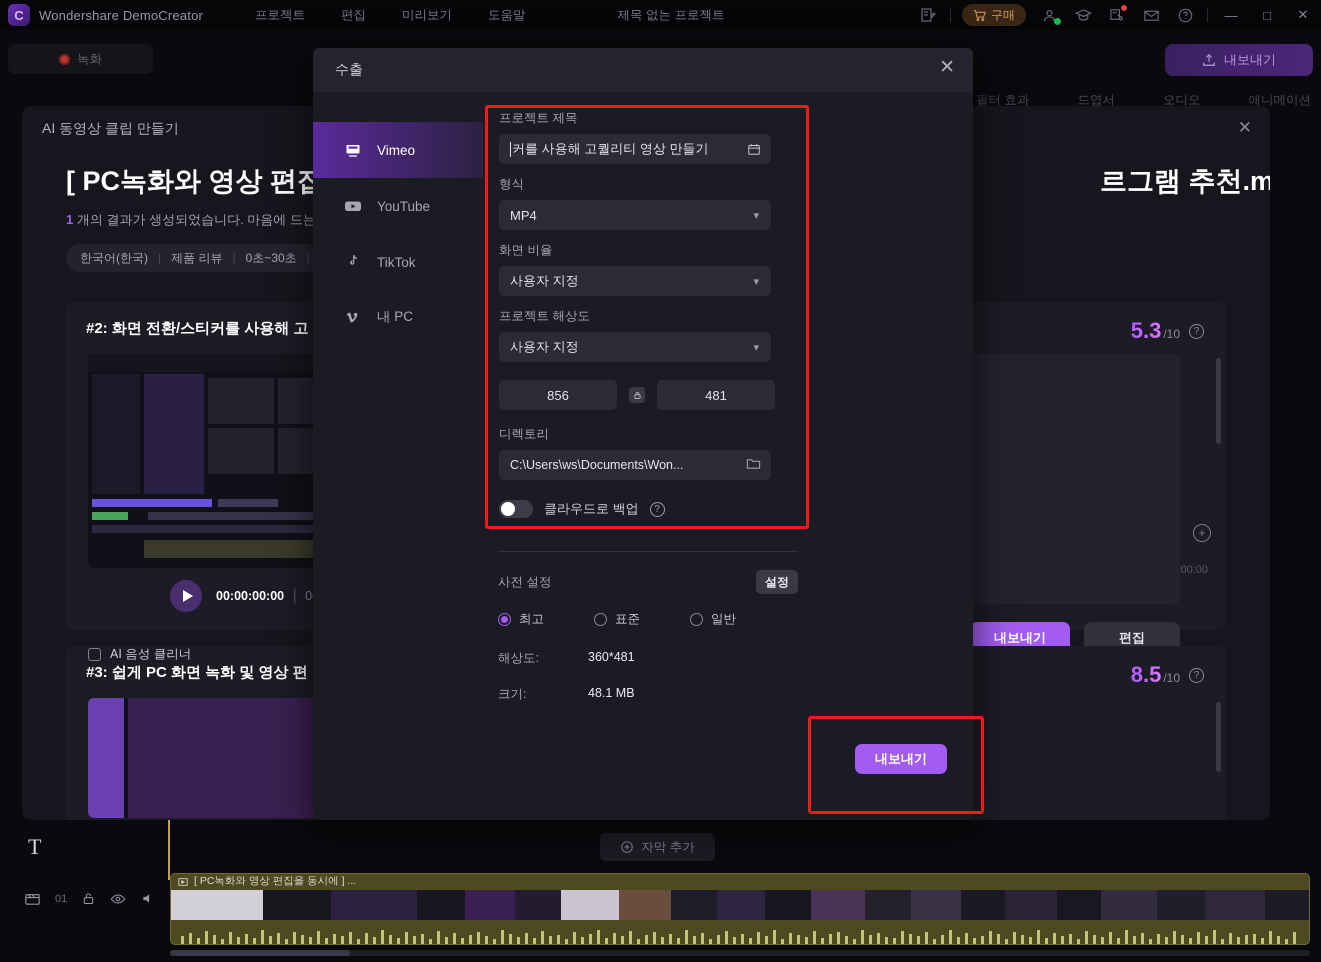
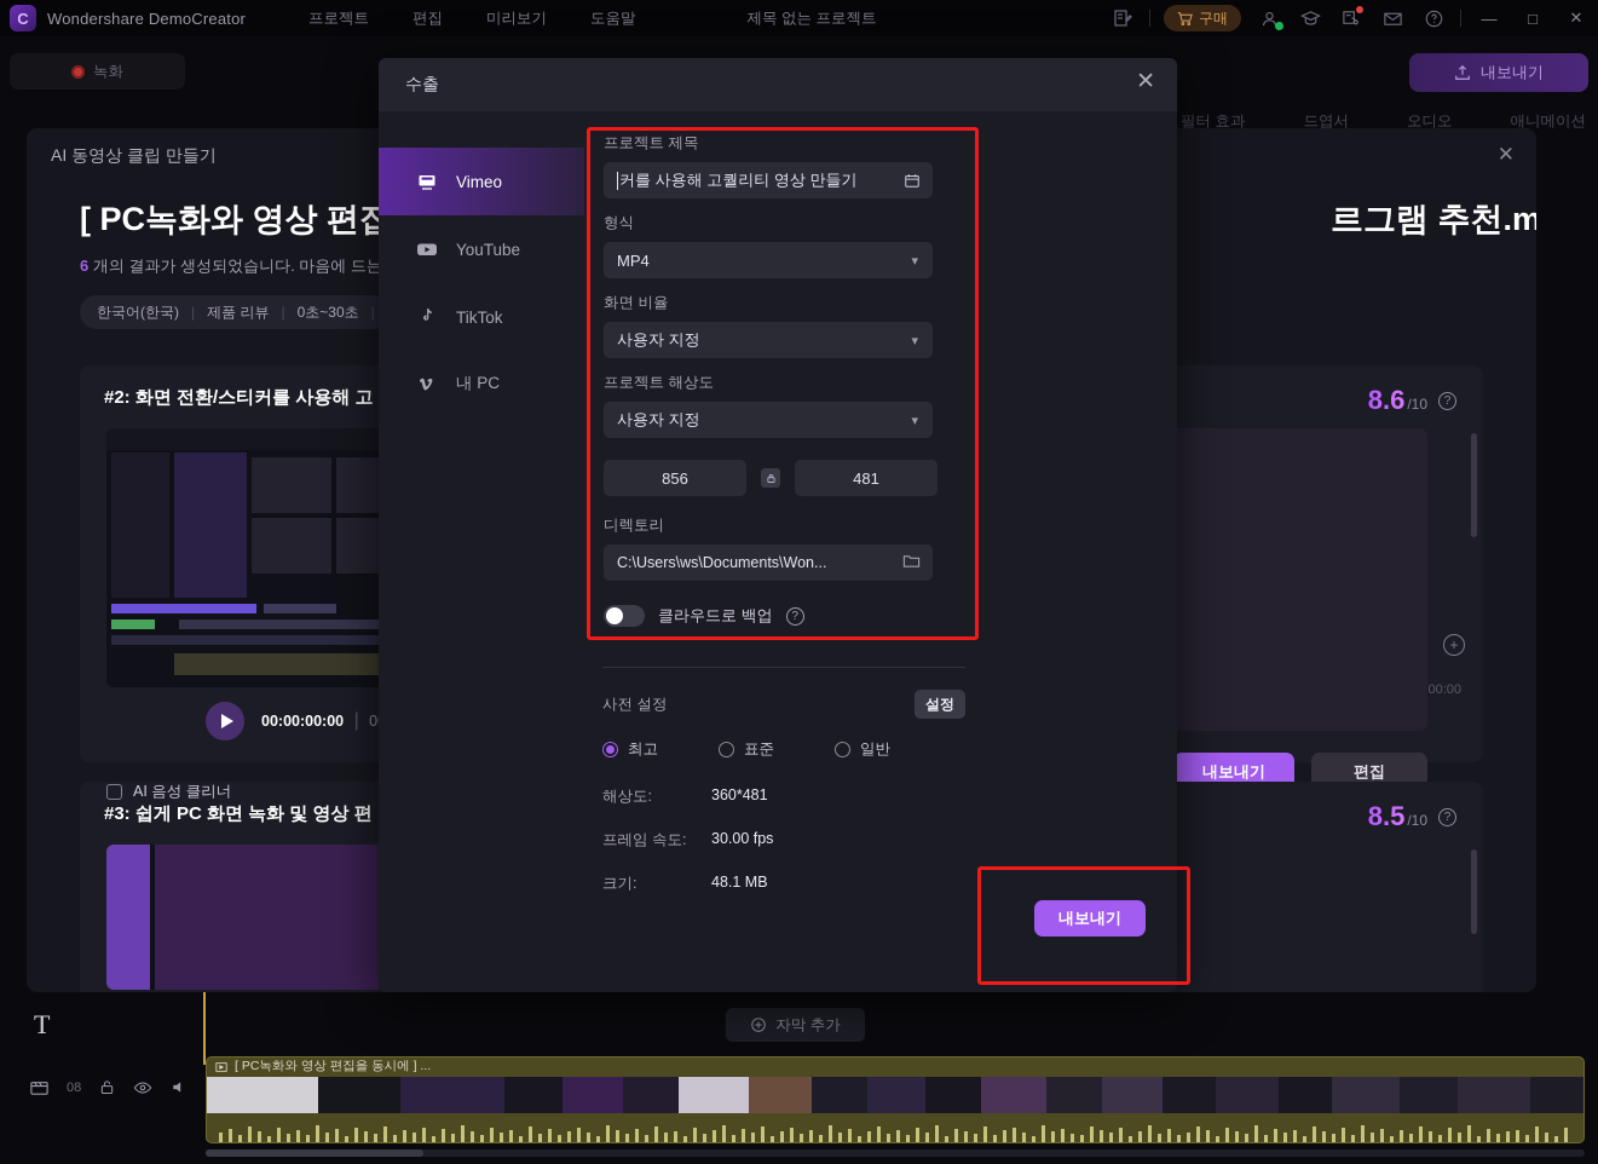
  C
  Wondershare DemoCreator
  프로젝트
  편집
  미리보기
  도움말
  제목 없는 프로젝트
  구매
  —
  □
  ✕
  녹화
  내보내기
  필터 효과
  드엽서
  오디오
  애니메이션
  AI 동영상 클립 만들기
  ✕
  [ PC녹화와 영상 편집
  르그램 추천.m
- 1 개의 결과가 생성되었습니다. 마음에 드는
+ 6 개의 결과가 생성되었습니다. 마음에 드는
  한국어(한국)
  |
  제품 리뷰
  0초~30초
  #2: 화면 전환/스티커를 사용해 고
- 5.3
+ 8.6
  /10
  ?
  내보내기
  편집
  +
  00:00
  #3: 쉽게 PC 화면 녹화 및 영상 편
  8.5
  /10
  ?
  AI 음성 클리너
  T
  자막 추가
- 01
+ 08
  [ PC녹화와 영상 편집을 동시에 ] ...
  수출
  ✕
  Vimeo
  YouTube
  TikTok
  내 PC
  프로젝트 제목
  커를 사용해 고퀄리티 영상 만들기
  형식
  MP4
  ▾
  화면 비율
  사용자 지정
  ▾
  프로젝트 해상도
  사용자 지정
  ▾
  856
  481
  디렉토리
  C:\Users\ws\Documents\Won...
  클라우드로 백업
  ?
  사전 설정
  설정
  최고
  표준
  일반
  해상도:
  360*481
+ 프레임 속도:
+ 30.00 fps
  크기:
  48.1 MB
  내보내기
